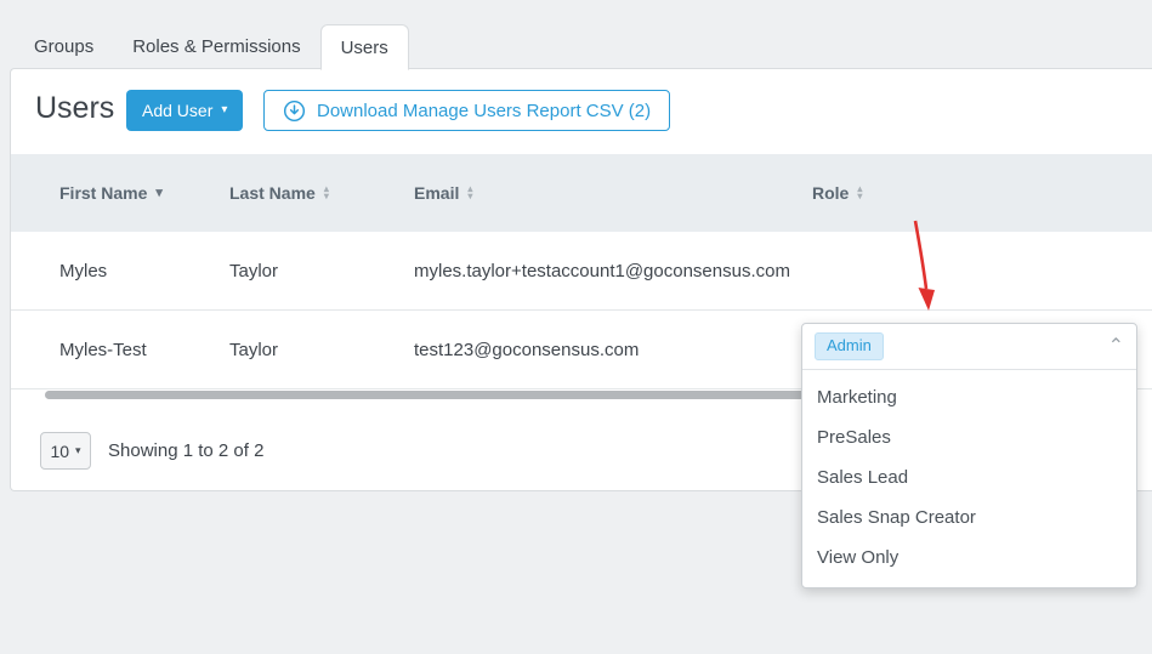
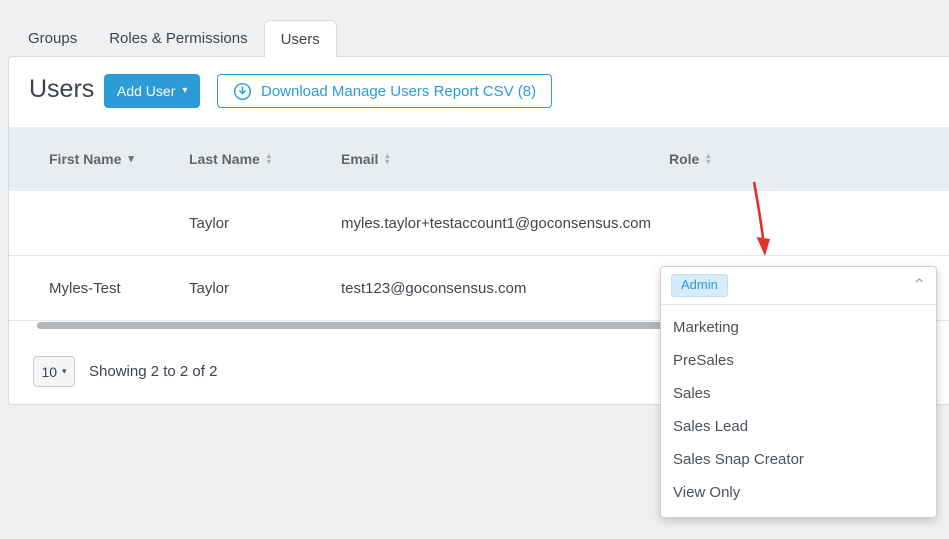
  Groups
  Roles & Permissions
  Users
  Users
  Add User
  ▾
- Download Manage Users Report CSV (2)
+ Download Manage Users Report CSV (8)
  First Name
  ▾
  Last Name
  ▴
  ▾
  Email
  ▴
  ▾
  Role
  ▴
  ▾
- Myles
  Taylor
  myles.taylor+testaccount1@goconsensus.com
  Myles-Test
  Taylor
  test123@goconsensus.com
  10
  ▾
- Showing 1 to 2 of 2
+ Showing 2 to 2 of 2
  Admin
  ⌃
  Marketing
  PreSales
+ Sales
  Sales Lead
  Sales Snap Creator
  View Only
